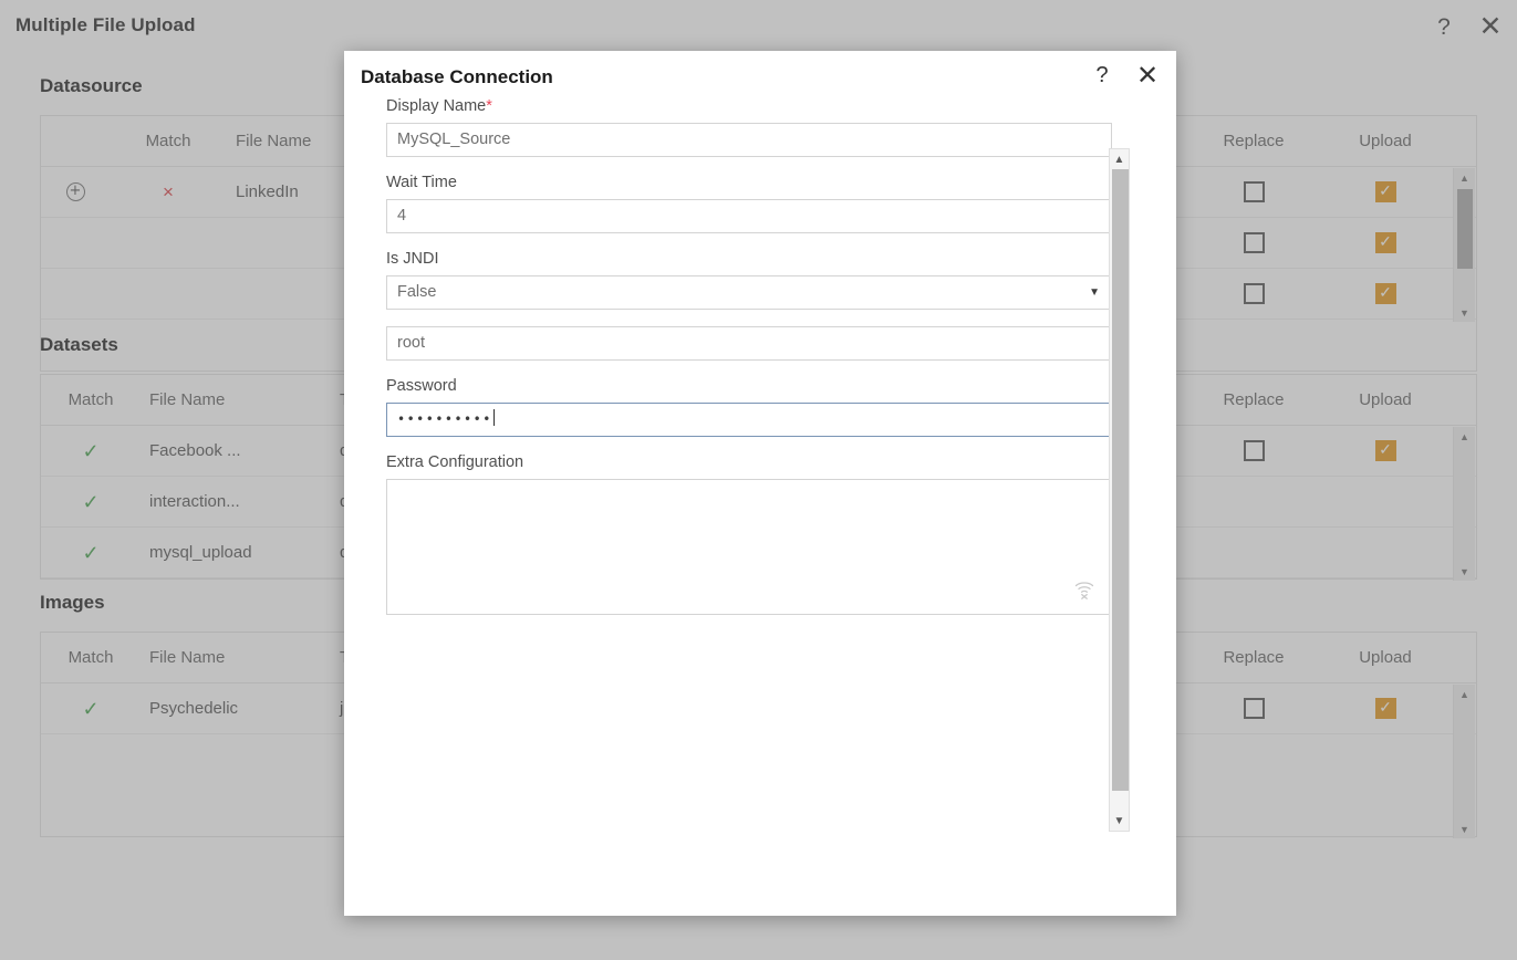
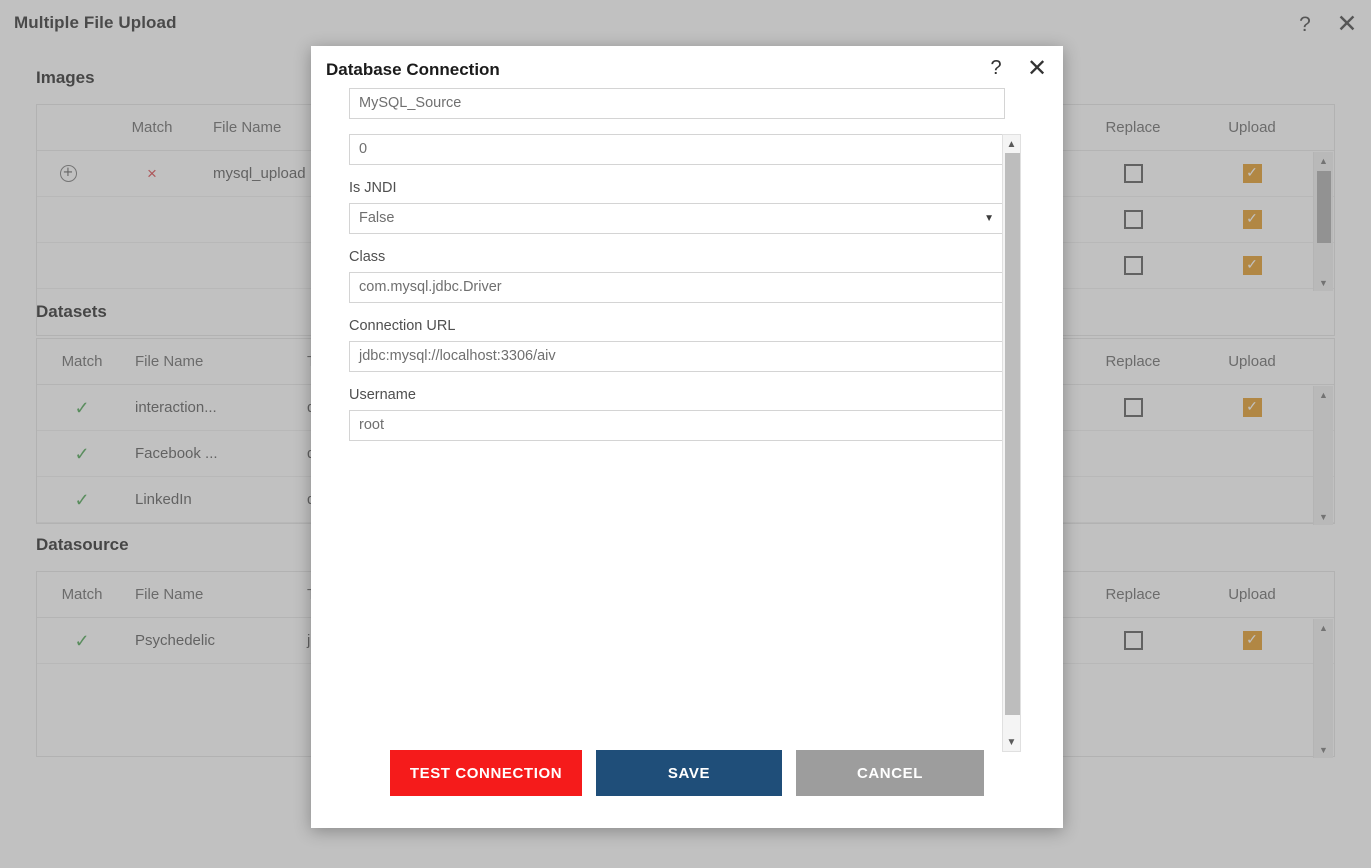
  Multiple File Upload
  ?
  ✕
- Datasource
+ Images
  Match
  File Name
  Replace
  Upload
  +
  ×
- LinkedIn
+ mysql_upload
  ✓
  ✓
  ✓
  ▲
  ▼
  Datasets
  Match
  File Name
  Replace
  Upload
  ✓
- Facebook ...
+ interaction...
  ✓
  ✓
- interaction...
+ Facebook ...
  ✓
- mysql_upload
+ LinkedIn
  ▲
  ▼
- Images
+ Datasource
  Match
  File Name
  Replace
  Upload
  ✓
  Psychedelic
  ✓
  ▲
  ▼
  Database Connection
  ?
  ✕
- Display Name*
  MySQL_Source
- Wait Time
- 4
+ 0
  Is JNDI
  False
  ▼
+ Class
+ com.mysql.jdbc.Driver
+ Connection URL
+ jdbc:mysql://localhost:3306/aiv
+ Username
  root
- Password
- ••••••••••
- Extra Configuration
  ▲
  ▼
+ TEST CONNECTION
+ SAVE
+ CANCEL
